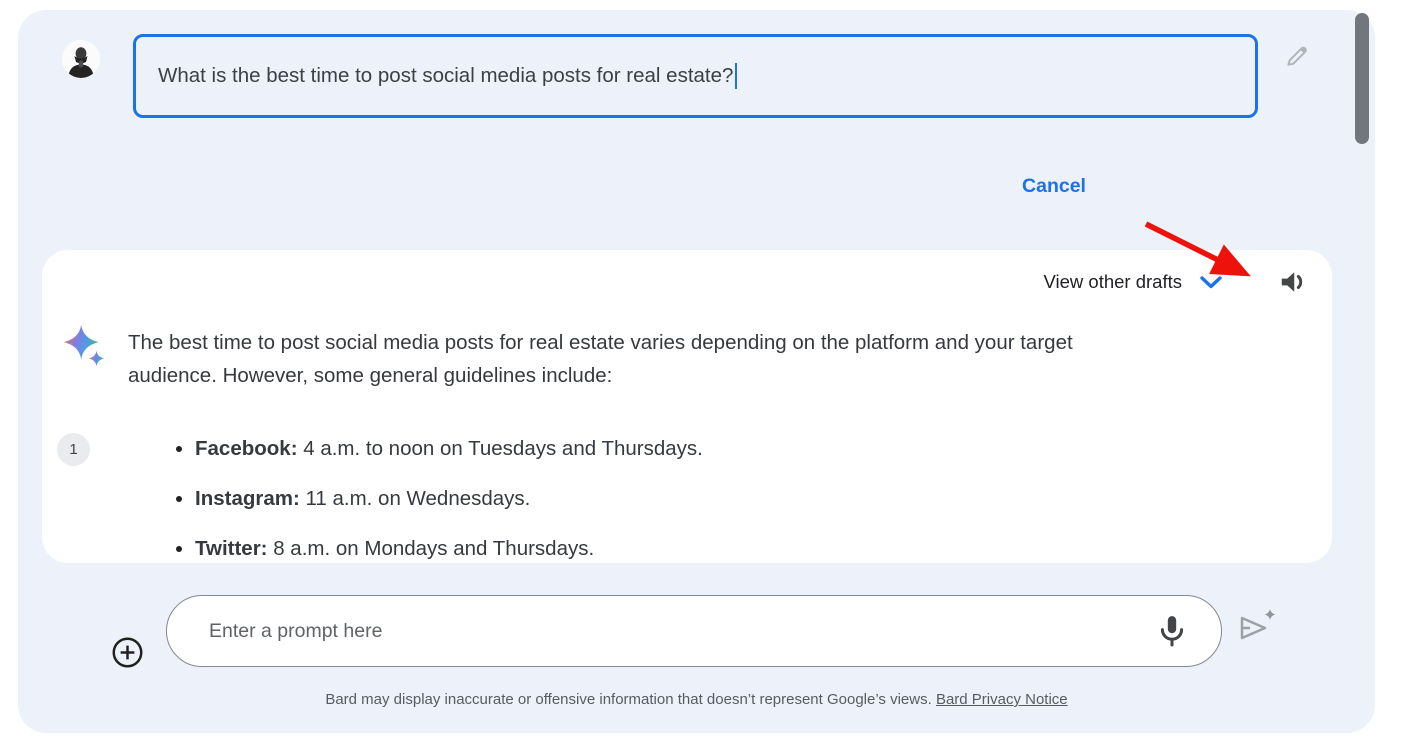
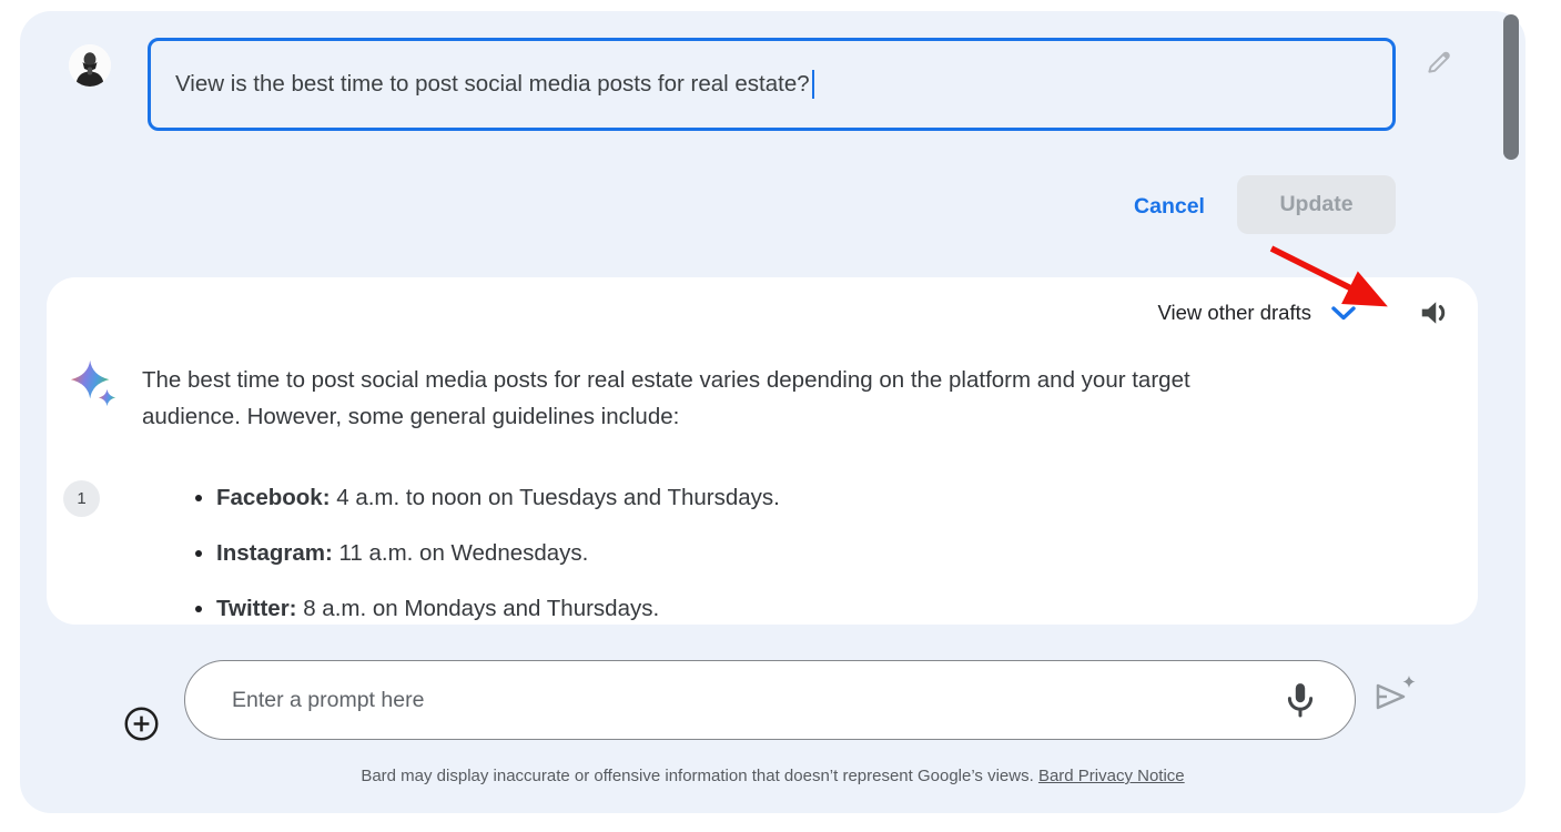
- What is the best time to post social media posts for real estate?
+ View is the best time to post social media posts for real estate?
  Cancel
+ Update
  View other drafts
  The best time to post social media posts for real estate varies depending on the platform and your target
  audience. However, some general guidelines include:
  1
  Facebook:
  4 a.m. to noon on Tuesdays and Thursdays.
  Instagram:
  11 a.m. on Wednesdays.
  Twitter:
  8 a.m. on Mondays and Thursdays.
  Enter a prompt here
  Bard may display inaccurate or offensive information that doesn’t represent Google’s views. Bard Privacy Notice
